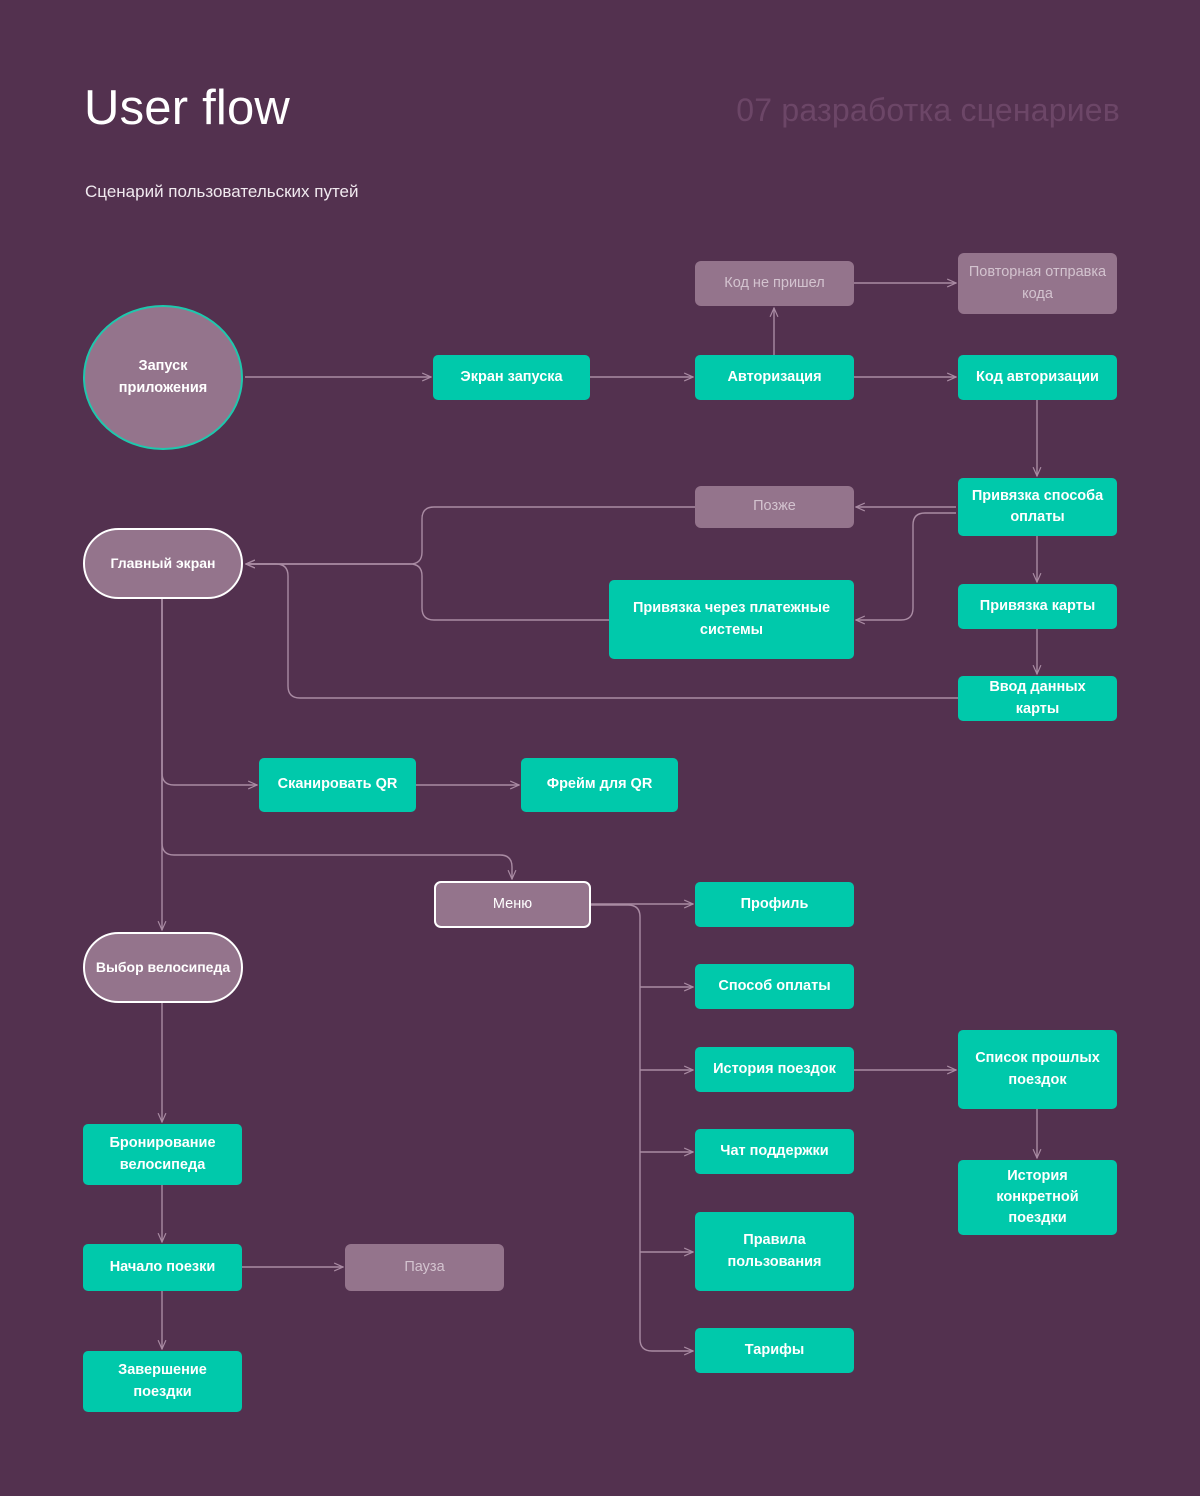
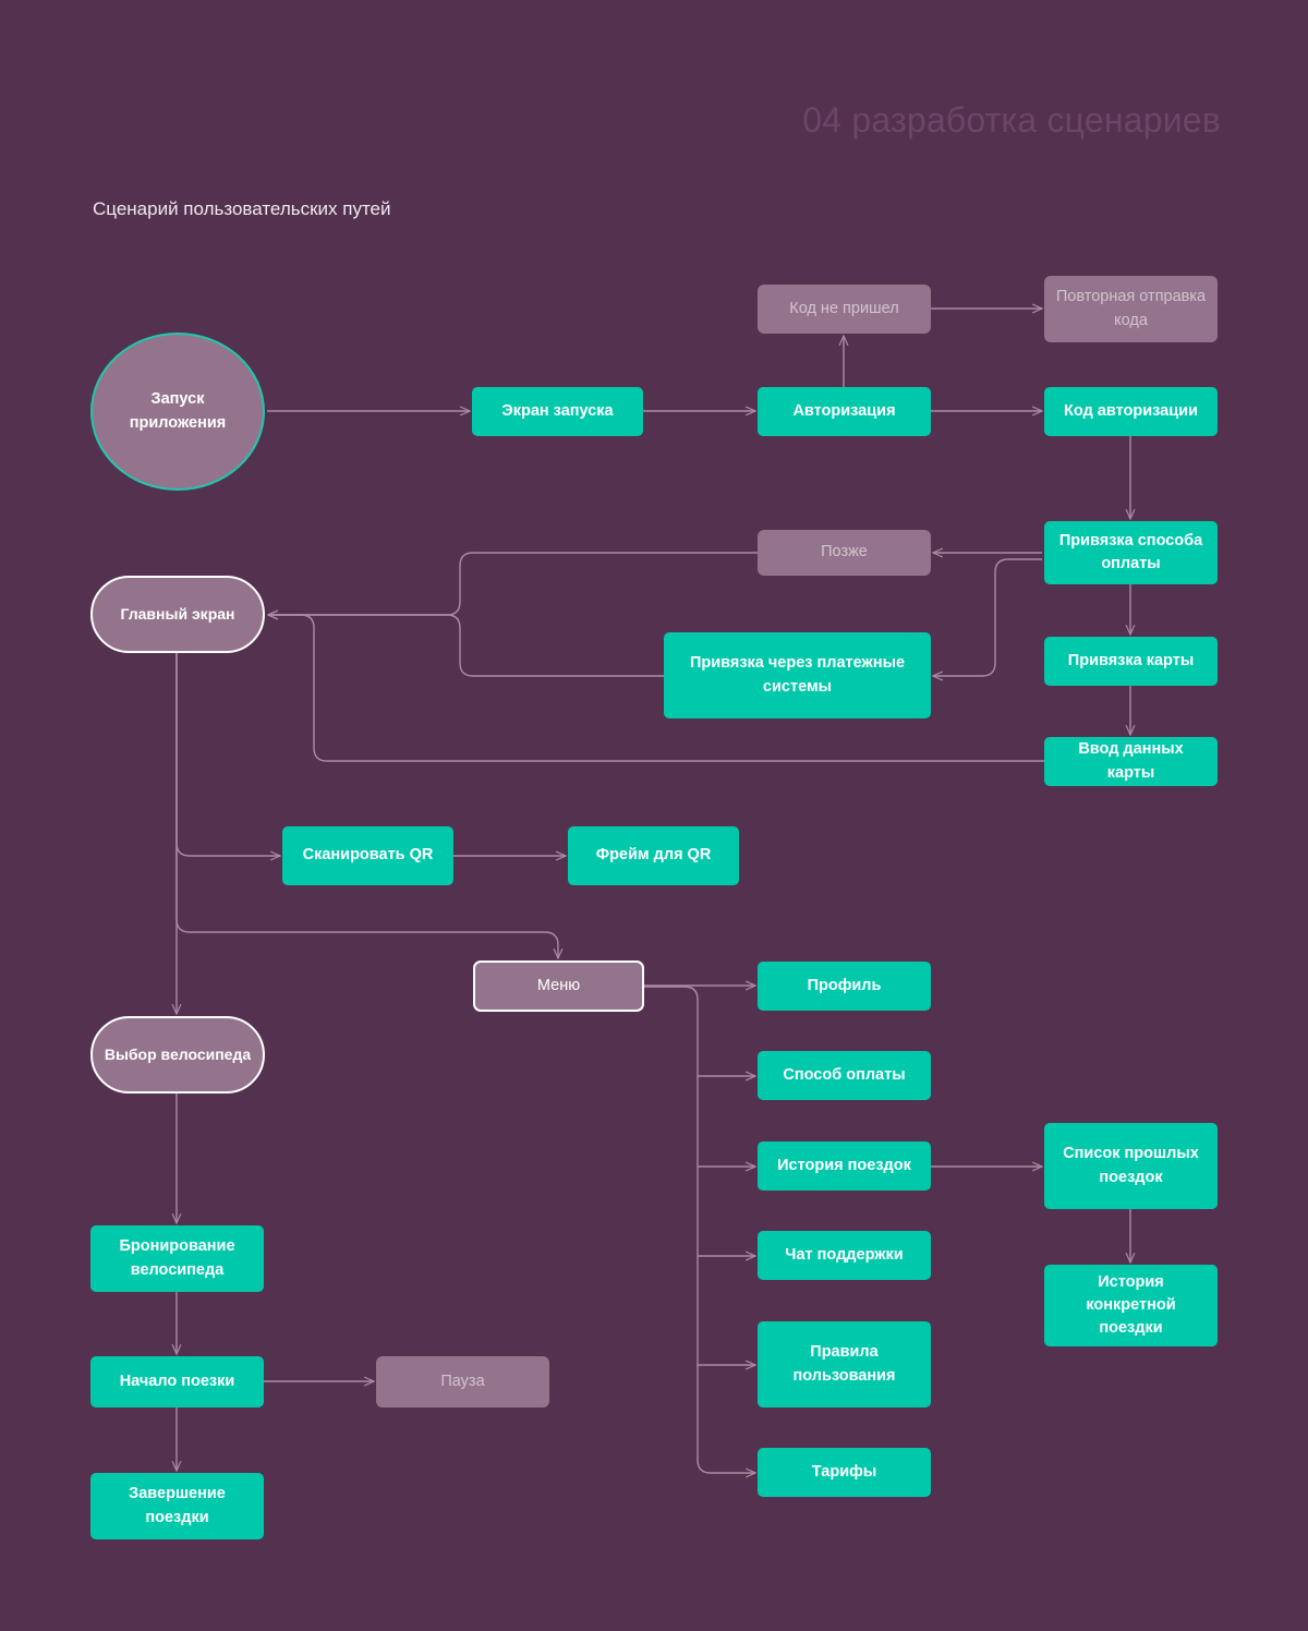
- User flow
- 07 разработка сценариев
+ 04 разработка сценариев
  Сценарий пользовательских путей
  Запуск приложения
  Экран запуска
  Авторизация
  Код авторизации
  Код не пришел
  Повторная отправка кода
  Привязка способа оплаты
  Привязка карты
  Ввод данных карты
  Позже
  Привязка через платежные системы
  Главный экран
  Сканировать QR
  Фрейм для QR
  Меню
  Выбор велосипеда
  Профиль
  Способ оплаты
  История поездок
  Чат поддержки
  Правила пользования
  Тарифы
  Список прошлых поездок
  История конкретной поездки
  Бронирование велосипеда
  Начало поезки
  Пауза
  Завершение поездки
